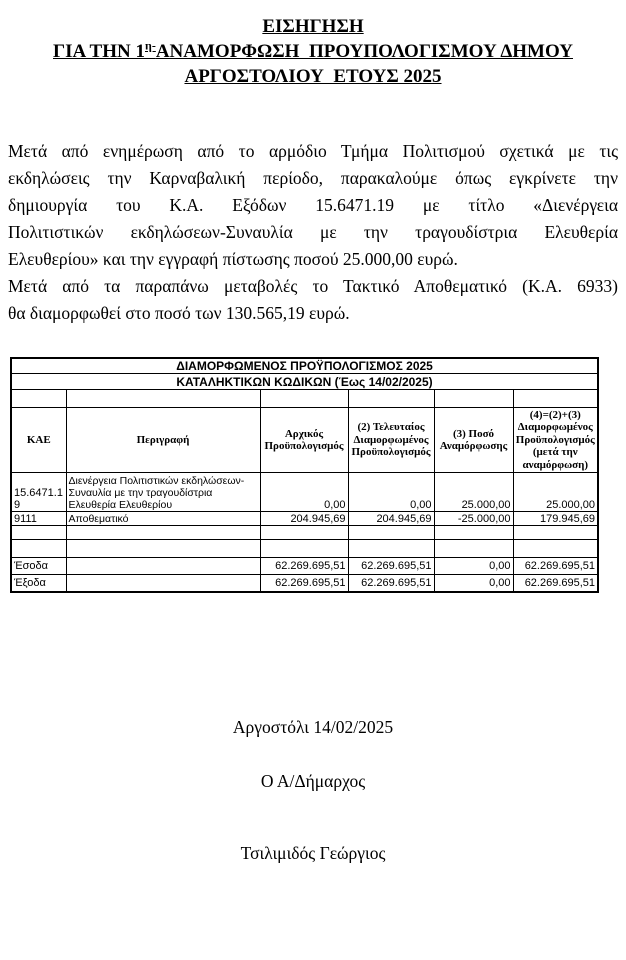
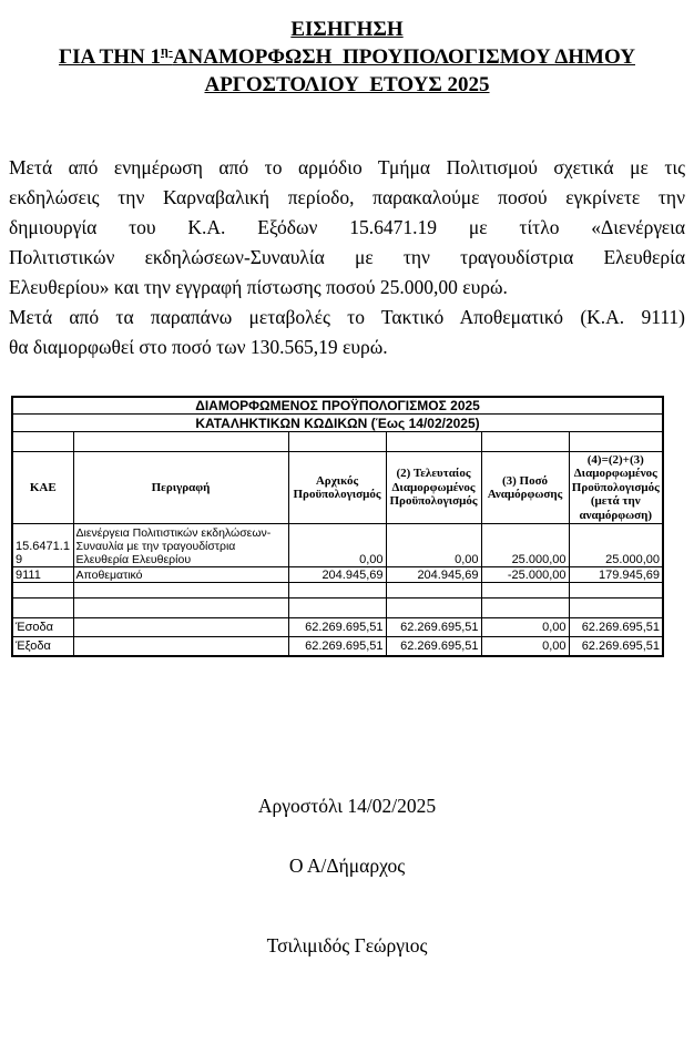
  ΕΙΣΗΓΗΣΗ
  ΓΙΑ ΤΗΝ 1η-ΑΝΑΜΟΡΦΩΣΗ ΠΡΟΥΠΟΛΟΓΙΣΜΟΥ ΔΗΜΟΥ
  ΑΡΓΟΣΤΟΛΙΟΥ ΕΤΟΥΣ 2025
  Μετά από ενημέρωση από το αρμόδιο Τμήμα Πολιτισμού σχετικά με τις
- εκδηλώσεις την Καρναβαλική περίοδο, παρακαλούμε όπως εγκρίνετε την
+ εκδηλώσεις την Καρναβαλική περίοδο, παρακαλούμε ποσού εγκρίνετε την
  δημιουργία του Κ.Α. Εξόδων 15.6471.19 με τίτλο «Διενέργεια
  Πολιτιστικών εκδηλώσεων-Συναυλία με την τραγουδίστρια Ελευθερία
  Ελευθερίου» και την εγγραφή πίστωσης ποσού 25.000,00 ευρώ.
- Μετά από τα παραπάνω μεταβολές το Τακτικό Αποθεματικό (Κ.Α. 6933)
+ Μετά από τα παραπάνω μεταβολές το Τακτικό Αποθεματικό (Κ.Α. 9111)
  θα διαμορφωθεί στο ποσό των 130.565,19 ευρώ.
  ΔΙΑΜΟΡΦΩΜΕΝΟΣ ΠΡΟΫΠΟΛΟΓΙΣΜΟΣ 2025
  ΚΑΤΑΛΗΚΤΙΚΩΝ ΚΩΔΙΚΩΝ (Έως 14/02/2025)
  ΚΑΕ	Περιγραφή	Αρχικός Προϋπολογισμός	(2) Τελευταίος Διαμορφωμένος Προϋπολογισμός	(3) Ποσό Αναμόρφωσης	(4)=(2)+(3) Διαμορφωμένος Προϋπολογισμός (μετά την αναμόρφωση)
  15.6471.19	Διενέργεια Πολιτιστικών εκδηλώσεων-Συναυλία με την τραγουδίστρια Ελευθερία Ελευθερίου	0,00	0,00	25.000,00	25.000,00
  9111	Αποθεματικό	204.945,69	204.945,69	-25.000,00	179.945,69
  Έσοδα		62.269.695,51	62.269.695,51	0,00	62.269.695,51
  Έξοδα		62.269.695,51	62.269.695,51	0,00	62.269.695,51
  Αργοστόλι 14/02/2025
  Ο Α/Δήμαρχος
  Τσιλιμιδός Γεώργιος
